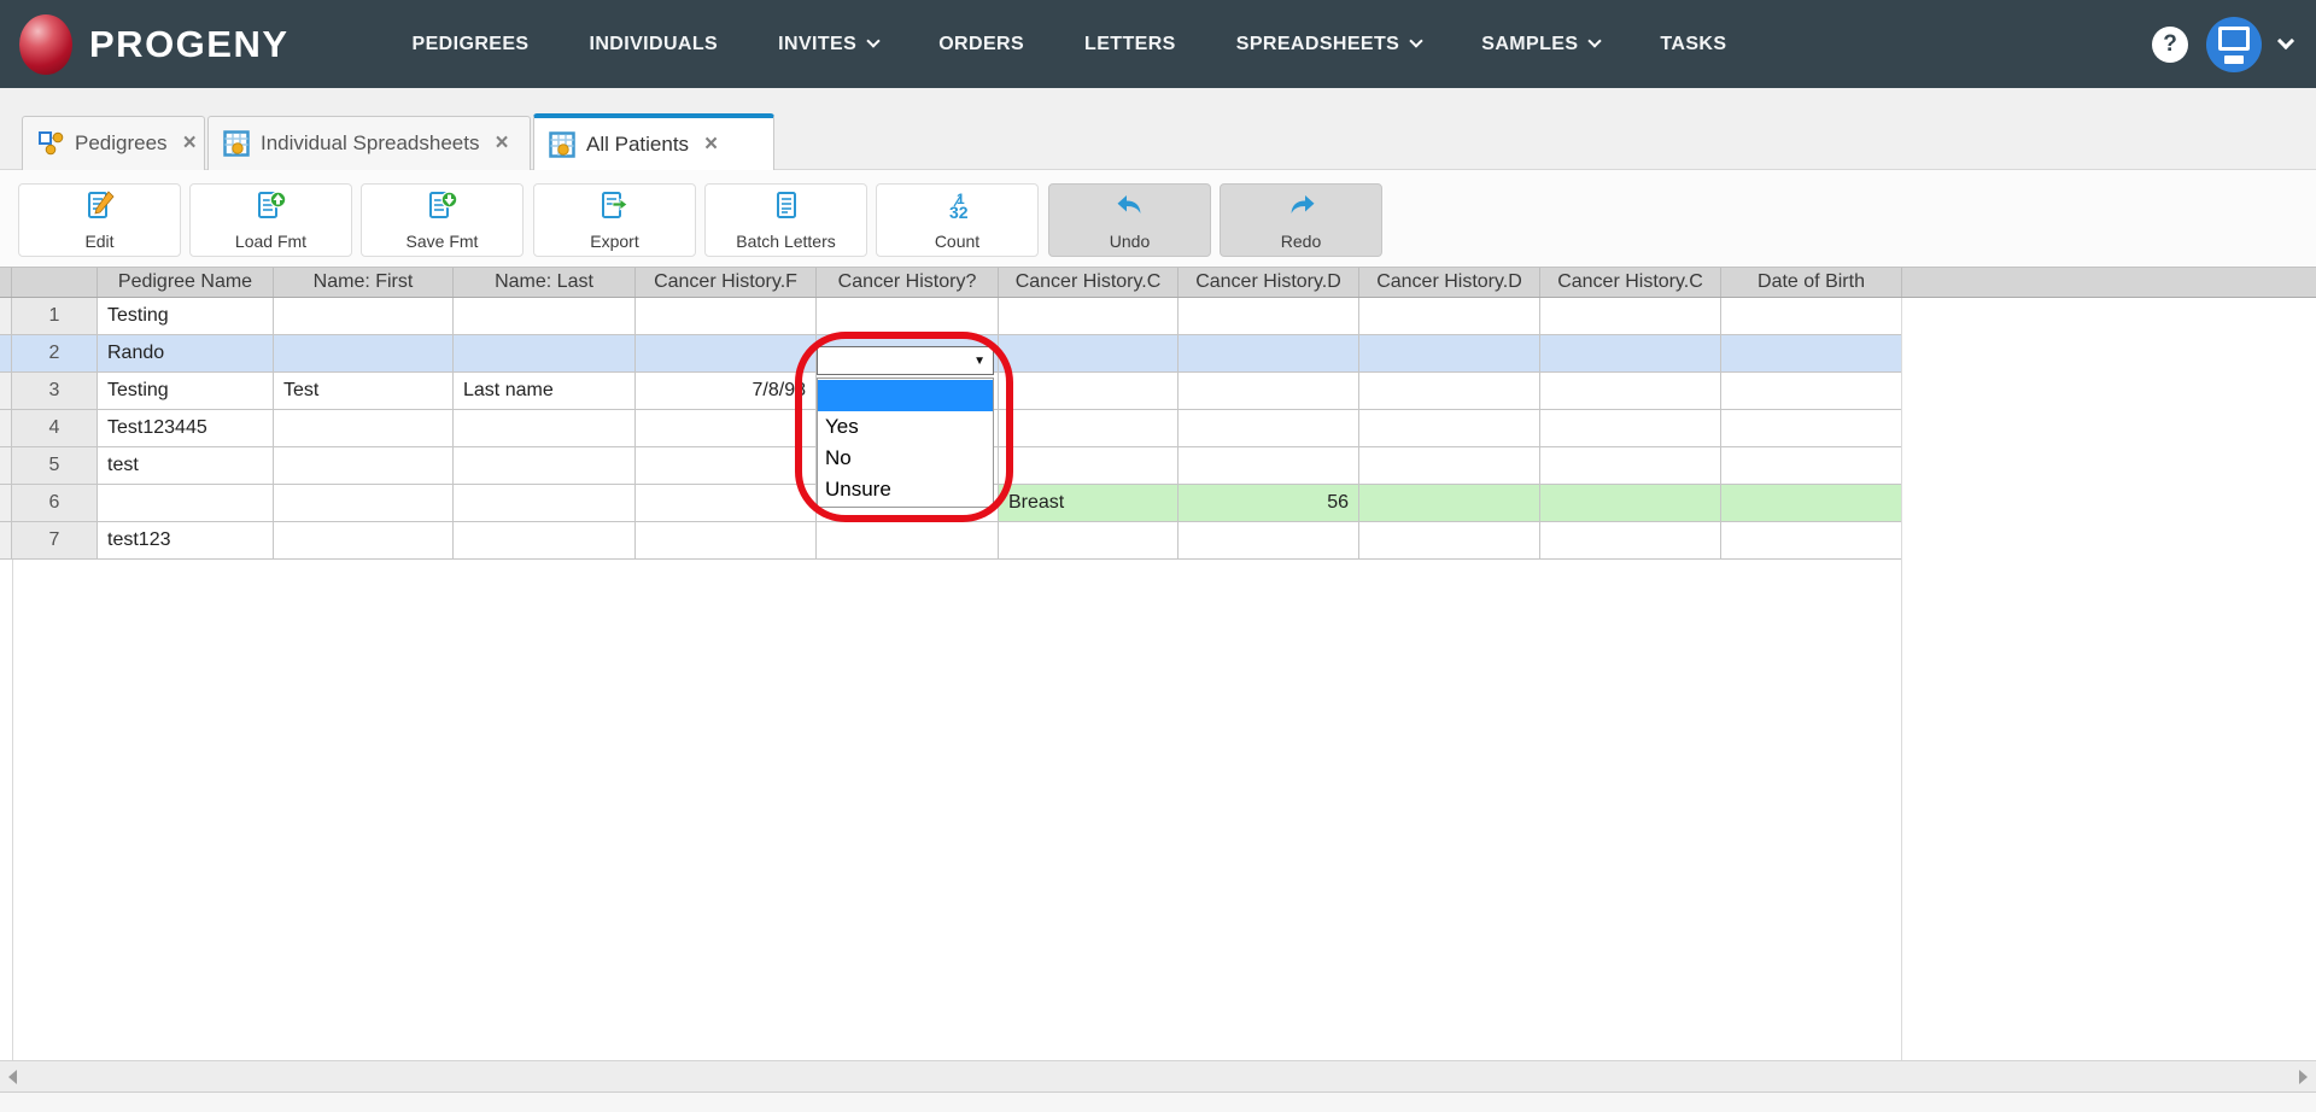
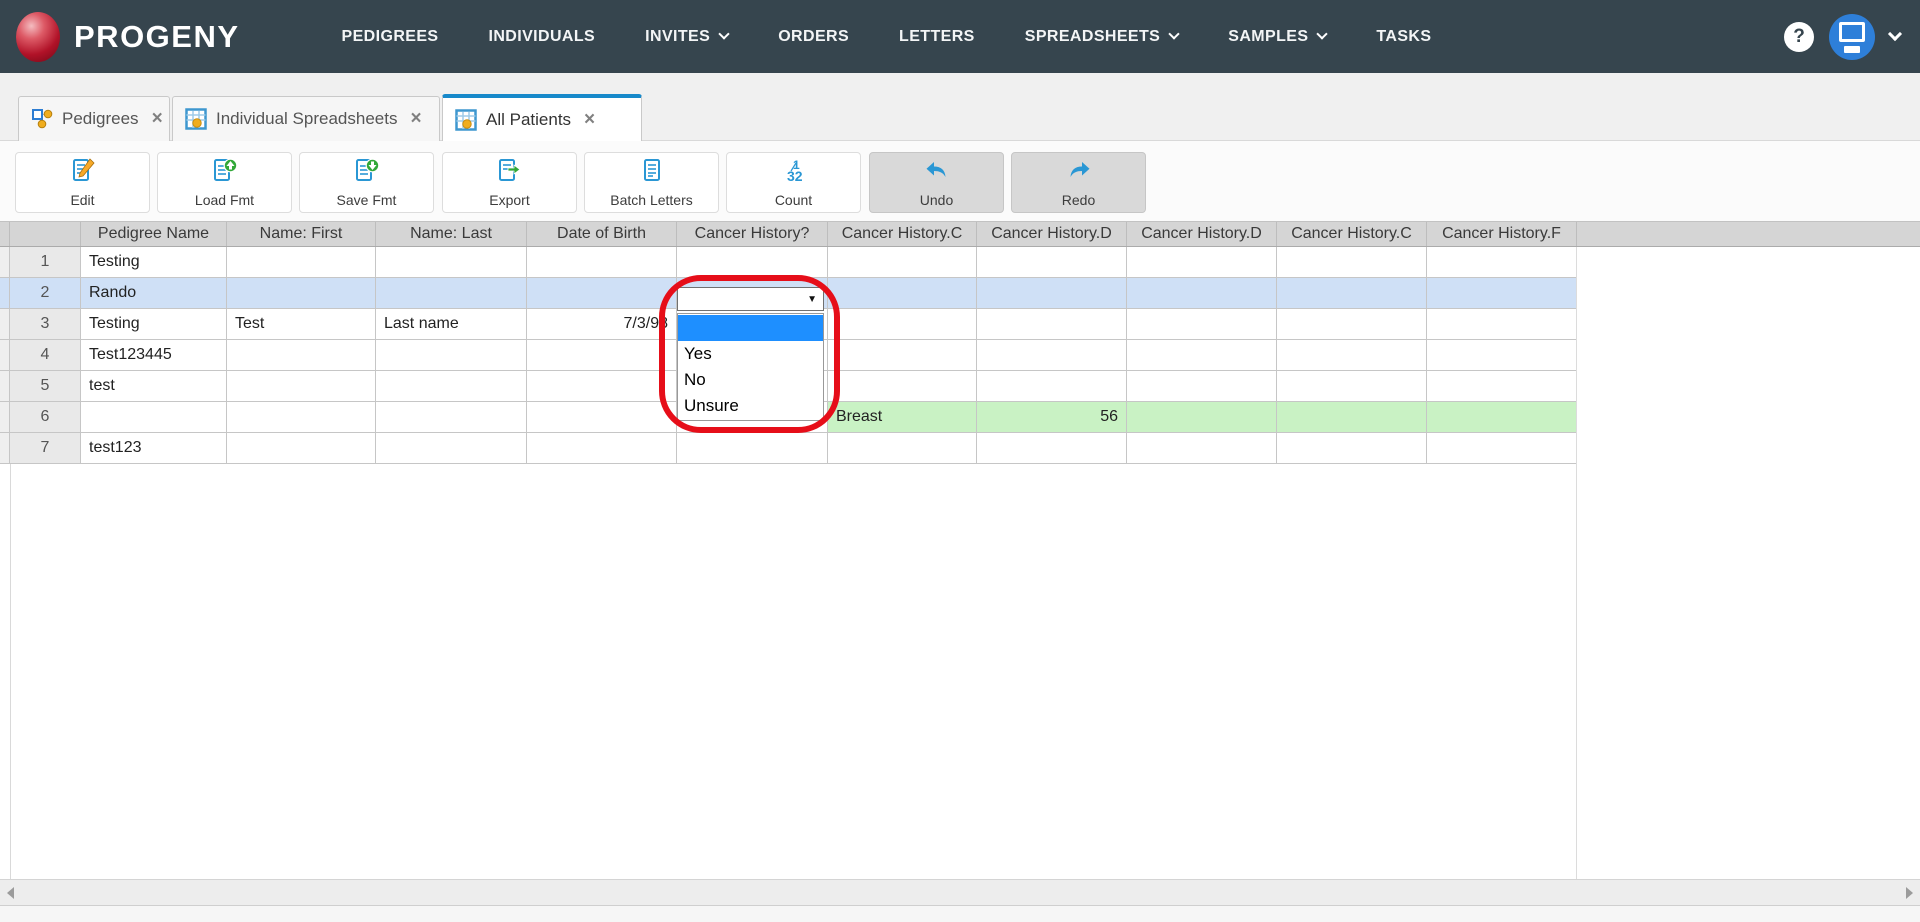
  PROGENY
  PEDIGREES
  INDIVIDUALS
  INVITES
  ORDERS
  LETTERS
  SPREADSHEETS
  SAMPLES
  TASKS
  ?
  Pedigrees
  ×
  Individual Spreadsheets
  ×
  All Patients
  ×
  Edit
  Load Fmt
  Save Fmt
  Export
  Batch Letters
  1
  32
  Count
  Undo
  Redo
  Pedigree Name
  Name: First
  Name: Last
- Cancer History.F
+ Date of Birth
  Cancer History?
  Cancer History.C
  Cancer History.D
  Cancer History.D
  Cancer History.C
- Date of Birth
+ Cancer History.F
  1
  Testing
  2
  Rando
  3
  Testing
  Test
  Last name
- 7/8/98
+ 7/3/98
  4
  Test123445
  5
  test
  6
  Breast
  56
  7
  test123
  ▼
  Yes
  No
  Unsure
